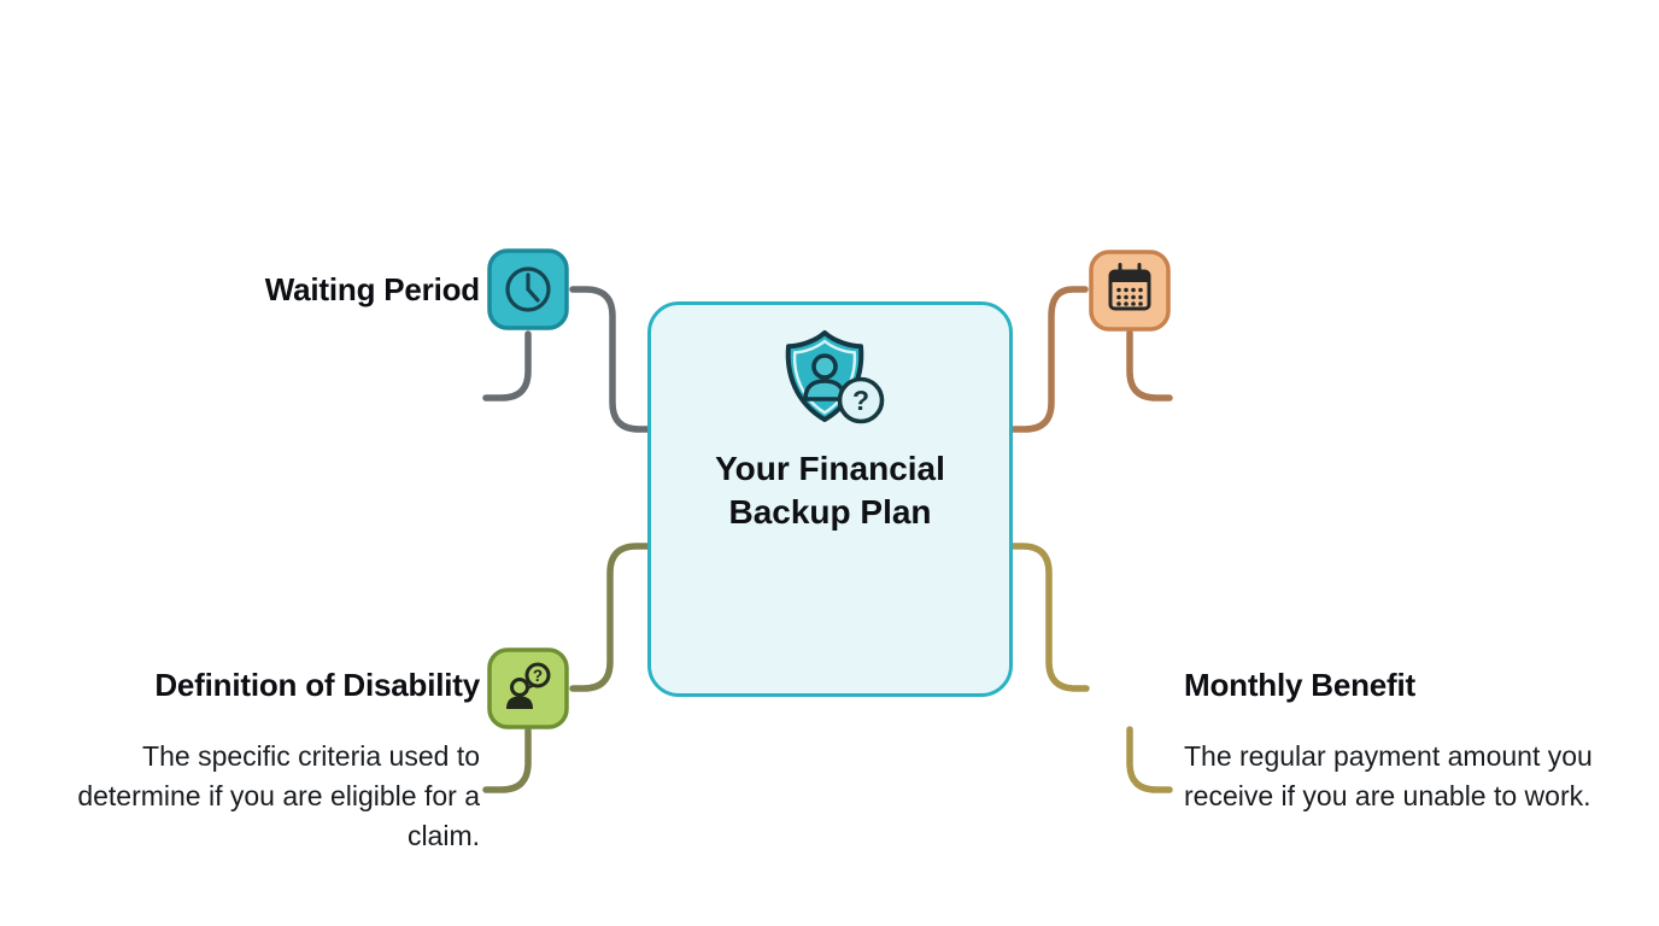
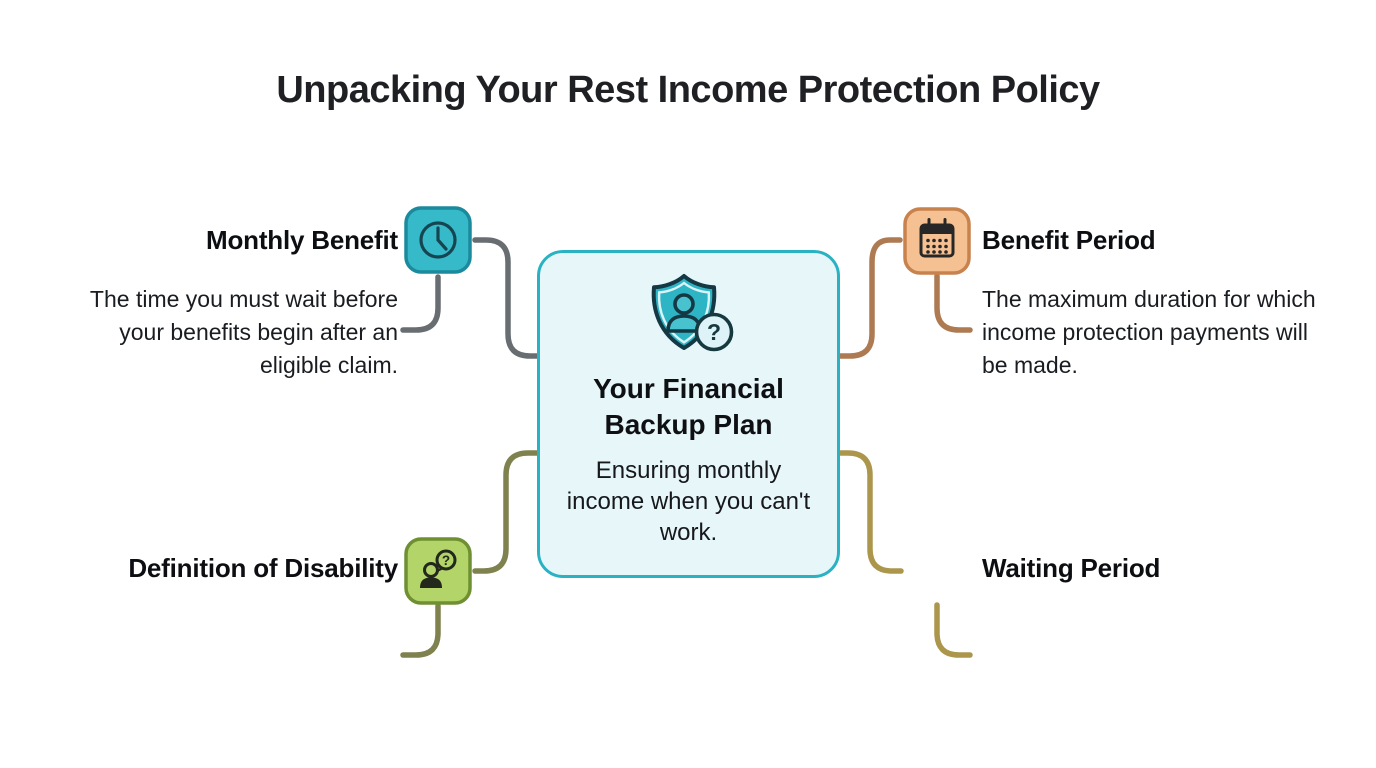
+ Unpacking Your Rest Income Protection Policy
  ?
  Your Financial Backup Plan
+ Ensuring monthly income when you can't work.
  ?
- Waiting Period
+ Monthly Benefit
+ The time you must wait before your benefits begin after an eligible claim.
+ Benefit Period
+ The maximum duration for which income protection payments will be made.
  Definition of Disability
- The specific criteria used to determine if you are eligible for a claim.
- Monthly Benefit
+ Waiting Period
- The regular payment amount you receive if you are unable to work.
